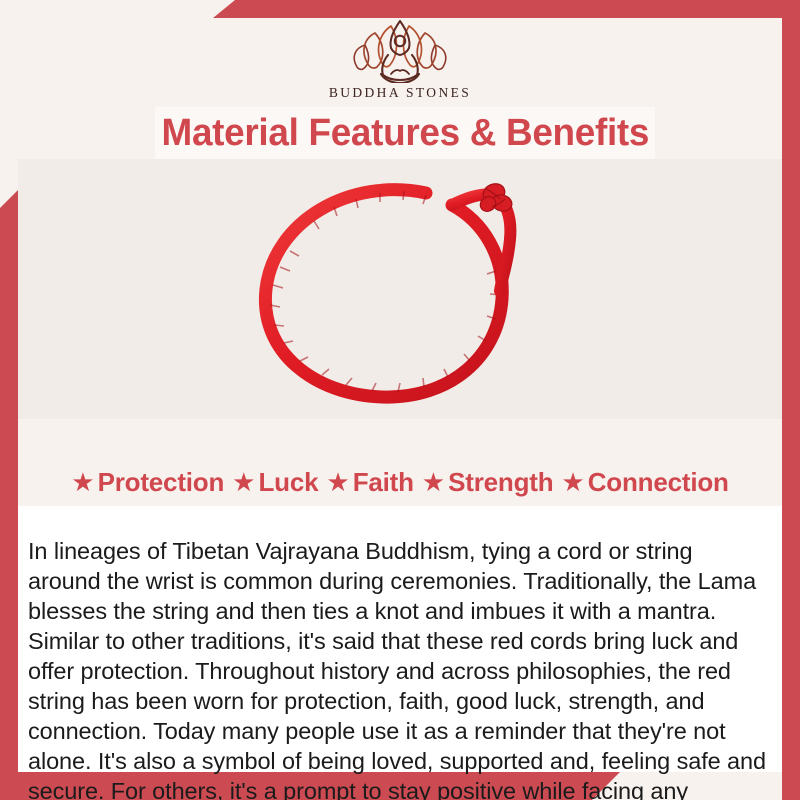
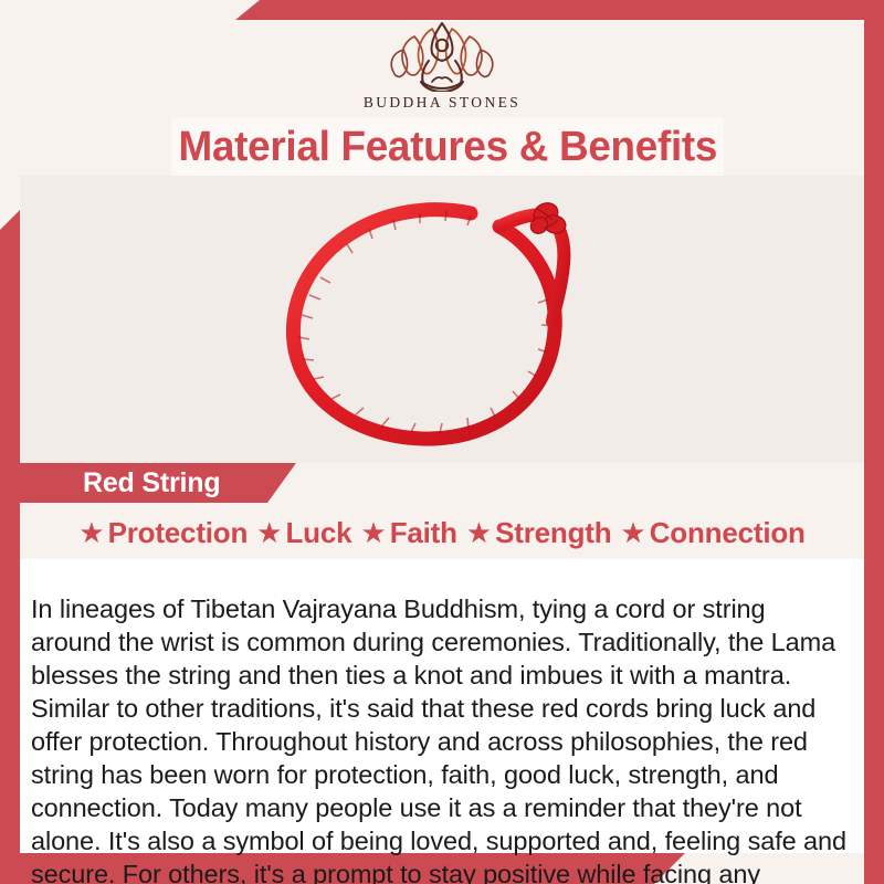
  BUDDHA STONES
  Material Features & Benefits
+ Red String
  ★
  Protection
  ★
  Luck
  ★
  Faith
  ★
  Strength
  ★
  Connection
  In lineages of Tibetan Vajrayana Buddhism, tying a cord or string around the wrist is common during ceremonies. Traditionally, the Lama blesses the string and then ties a knot and imbues it with a mantra. Similar to other traditions, it's said that these red cords bring luck and offer protection. Throughout history and across philosophies, the red string has been worn for protection, faith, good luck, strength, and connection. Today many people use it as a reminder that they're not alone. It's also a symbol of being loved, supported and, feeling safe and secure. For others, it's a prompt to stay positive while facing any
